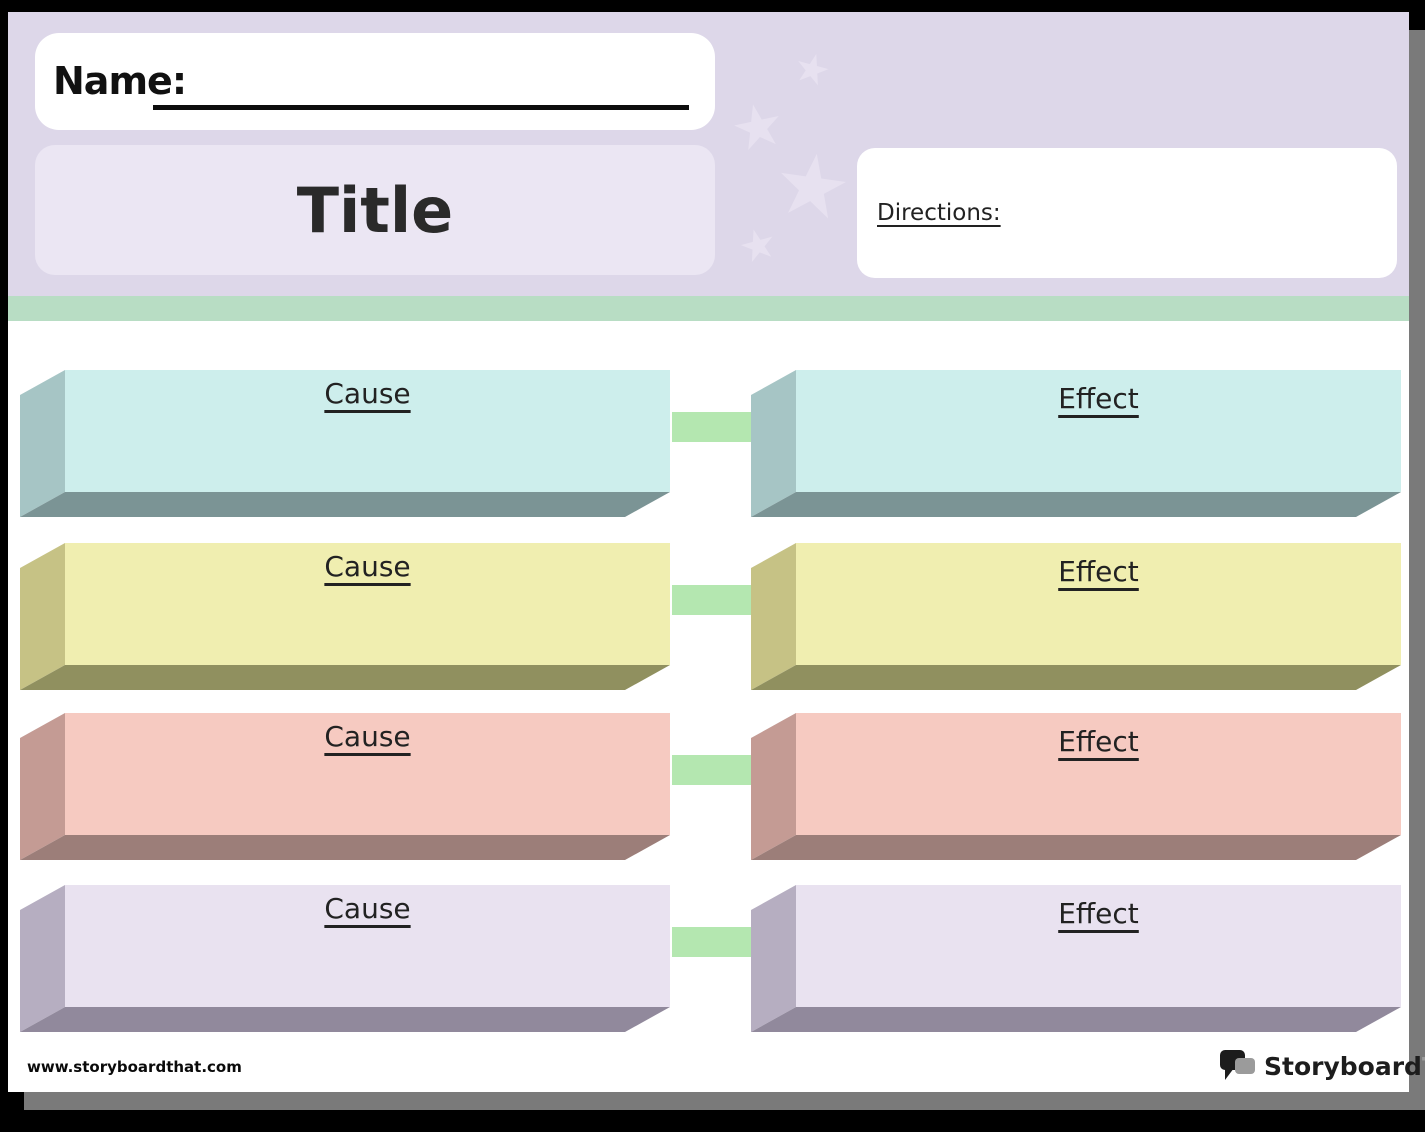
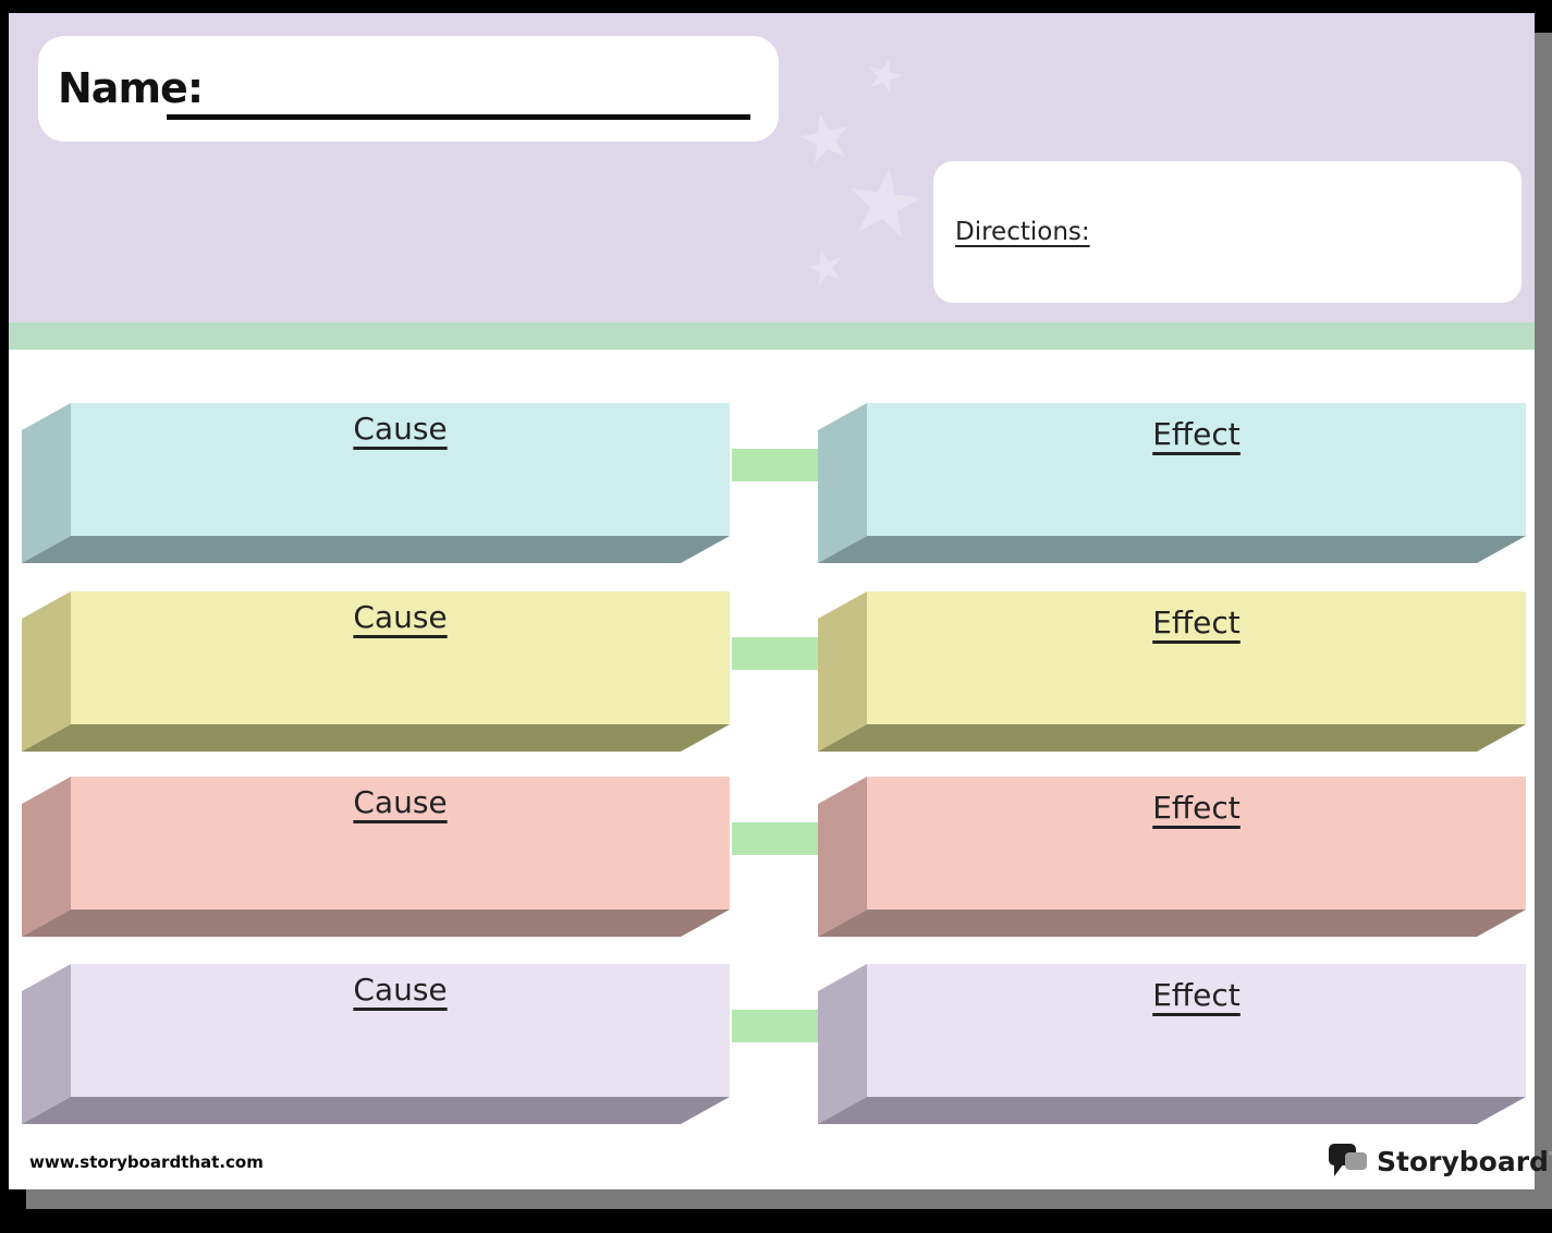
  Name:
- Title
  Directions:
  Cause
  Effect
  Cause
  Effect
  Cause
  Effect
  Cause
  Effect
  www.storyboardthat.com
  Storyboard
